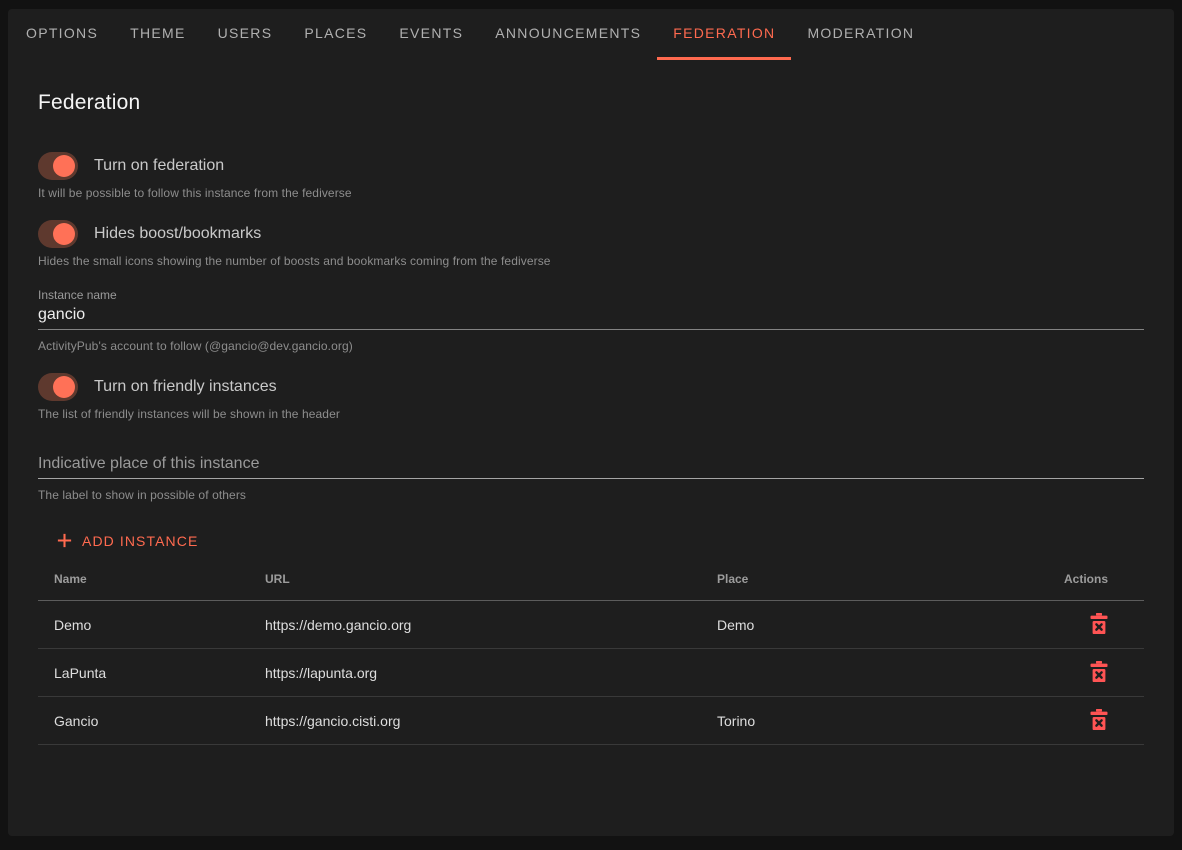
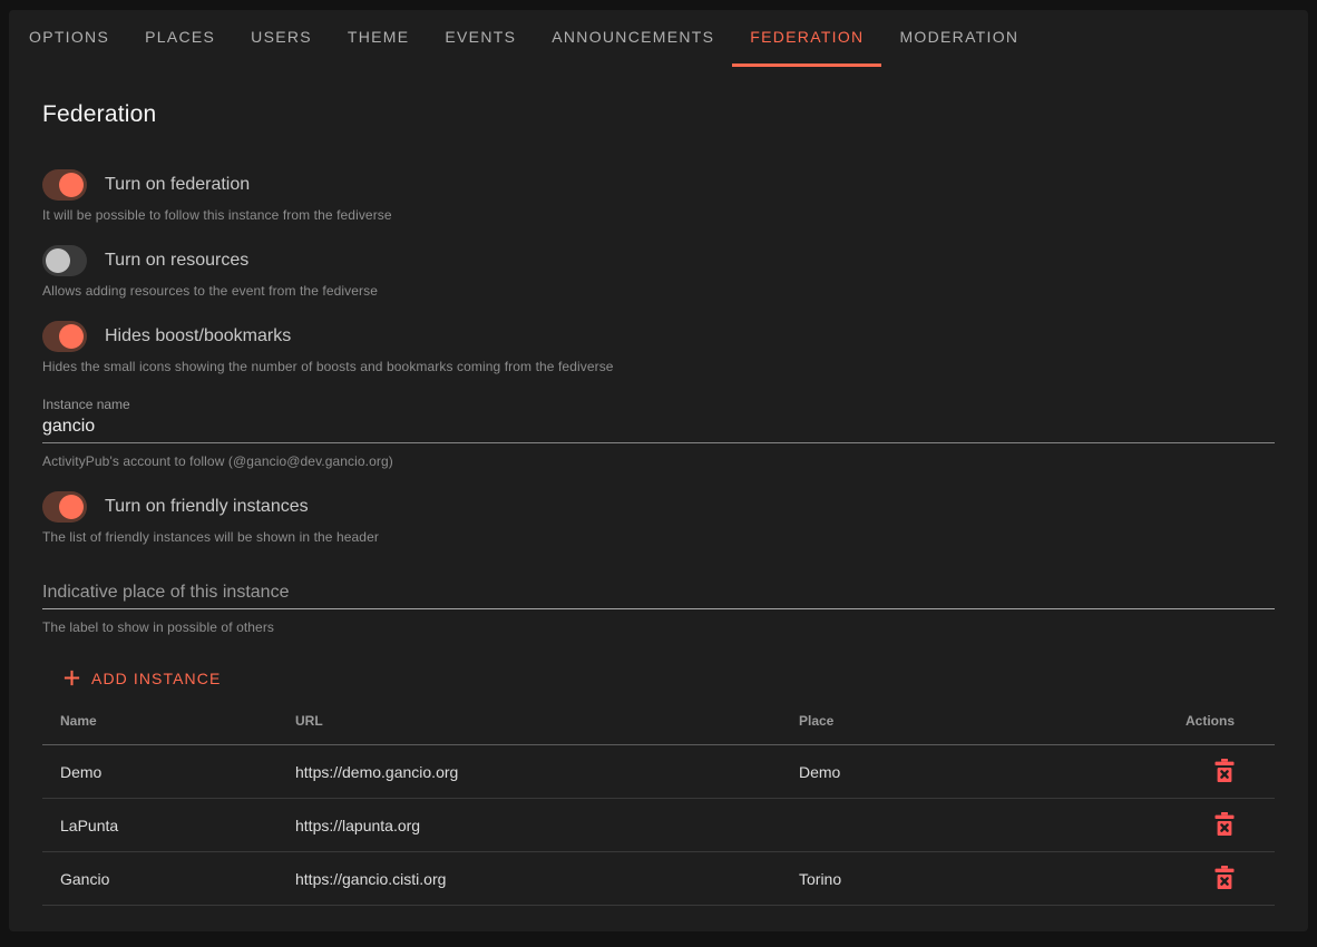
  OPTIONS
- THEME
+ PLACES
  USERS
- PLACES
+ THEME
  EVENTS
  ANNOUNCEMENTS
  FEDERATION
  MODERATION
  Federation
  Turn on federation
  It will be possible to follow this instance from the fediverse
+ Turn on resources
+ Allows adding resources to the event from the fediverse
  Hides boost/bookmarks
  Hides the small icons showing the number of boosts and bookmarks coming from the fediverse
  Instance name
  gancio
  ActivityPub's account to follow (@gancio@dev.gancio.org)
  Turn on friendly instances
  The list of friendly instances will be shown in the header
  Indicative place of this instance
  The label to show in possible of others
  ADD INSTANCE
  Name	URL	Place	Actions
  Demo	https://demo.gancio.org	Demo
  LaPunta	https://lapunta.org
  Gancio	https://gancio.cisti.org	Torino
